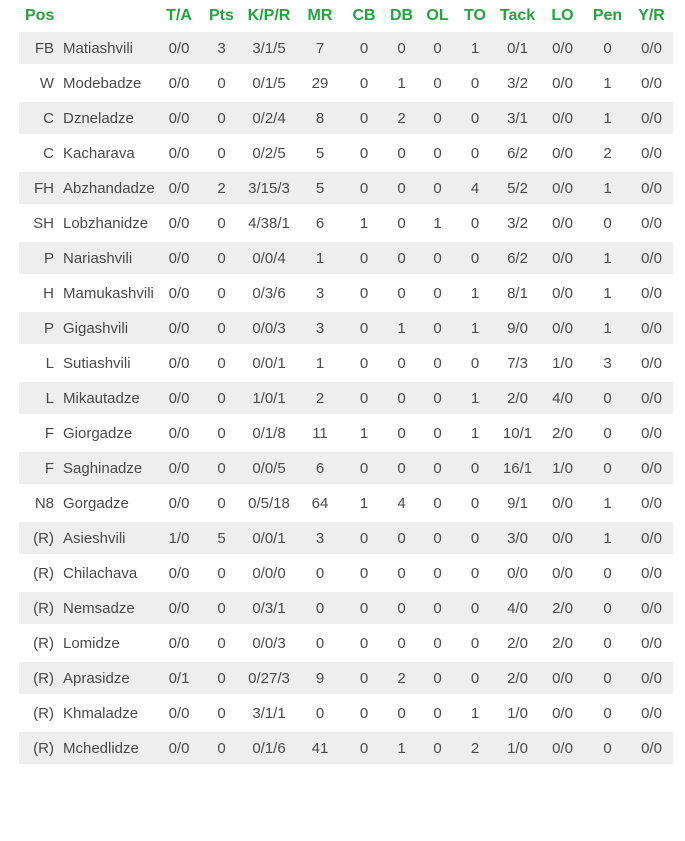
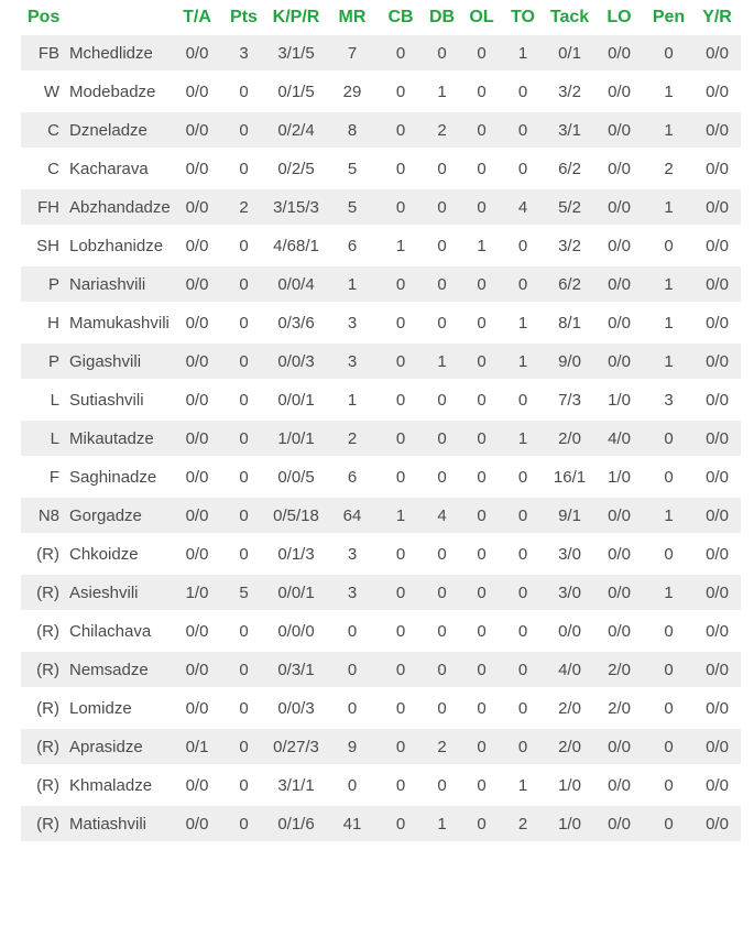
  Pos	T/A	Pts	K/P/R	MR	CB	DB	OL	TO	Tack	LO	Pen	Y/R
- FB	Matiashvili	0/0	3	3/1/5	7	0	0	0	1	0/1	0/0	0	0/0
+ FB	Mchedlidze	0/0	3	3/1/5	7	0	0	0	1	0/1	0/0	0	0/0
  W	Modebadze	0/0	0	0/1/5	29	0	1	0	0	3/2	0/0	1	0/0
  C	Dzneladze	0/0	0	0/2/4	8	0	2	0	0	3/1	0/0	1	0/0
  C	Kacharava	0/0	0	0/2/5	5	0	0	0	0	6/2	0/0	2	0/0
  FH	Abzhandadze	0/0	2	3/15/3	5	0	0	0	4	5/2	0/0	1	0/0
- SH	Lobzhanidze	0/0	0	4/38/1	6	1	0	1	0	3/2	0/0	0	0/0
+ SH	Lobzhanidze	0/0	0	4/68/1	6	1	0	1	0	3/2	0/0	0	0/0
  P	Nariashvili	0/0	0	0/0/4	1	0	0	0	0	6/2	0/0	1	0/0
  H	Mamukashvili	0/0	0	0/3/6	3	0	0	0	1	8/1	0/0	1	0/0
  P	Gigashvili	0/0	0	0/0/3	3	0	1	0	1	9/0	0/0	1	0/0
  L	Sutiashvili	0/0	0	0/0/1	1	0	0	0	0	7/3	1/0	3	0/0
  L	Mikautadze	0/0	0	1/0/1	2	0	0	0	1	2/0	4/0	0	0/0
- F	Giorgadze	0/0	0	0/1/8	11	1	0	0	1	10/1	2/0	0	0/0
  F	Saghinadze	0/0	0	0/0/5	6	0	0	0	0	16/1	1/0	0	0/0
  N8	Gorgadze	0/0	0	0/5/18	64	1	4	0	0	9/1	0/0	1	0/0
+ (R)	Chkoidze	0/0	0	0/1/3	3	0	0	0	0	3/0	0/0	0	0/0
  (R)	Asieshvili	1/0	5	0/0/1	3	0	0	0	0	3/0	0/0	1	0/0
  (R)	Chilachava	0/0	0	0/0/0	0	0	0	0	0	0/0	0/0	0	0/0
  (R)	Nemsadze	0/0	0	0/3/1	0	0	0	0	0	4/0	2/0	0	0/0
  (R)	Lomidze	0/0	0	0/0/3	0	0	0	0	0	2/0	2/0	0	0/0
  (R)	Aprasidze	0/1	0	0/27/3	9	0	2	0	0	2/0	0/0	0	0/0
  (R)	Khmaladze	0/0	0	3/1/1	0	0	0	0	1	1/0	0/0	0	0/0
- (R)	Mchedlidze	0/0	0	0/1/6	41	0	1	0	2	1/0	0/0	0	0/0
+ (R)	Matiashvili	0/0	0	0/1/6	41	0	1	0	2	1/0	0/0	0	0/0
